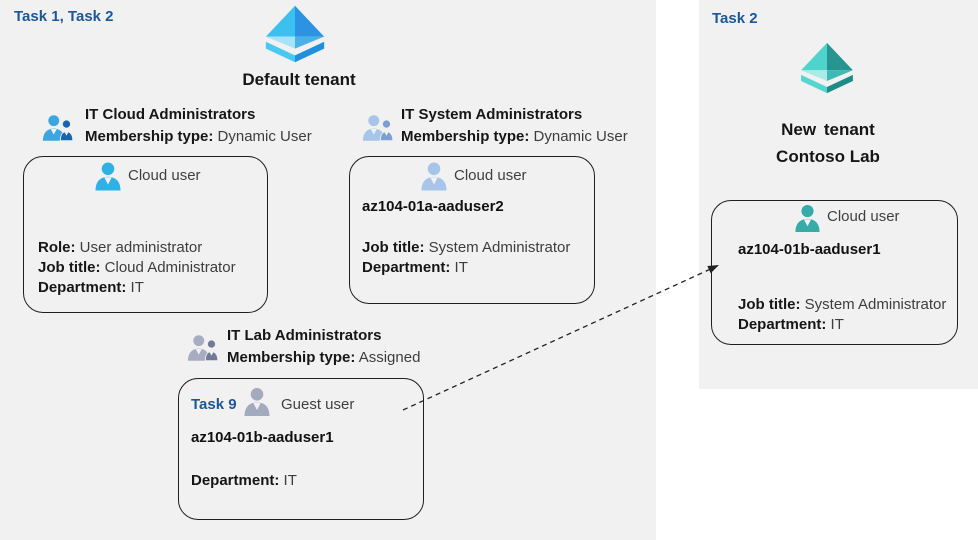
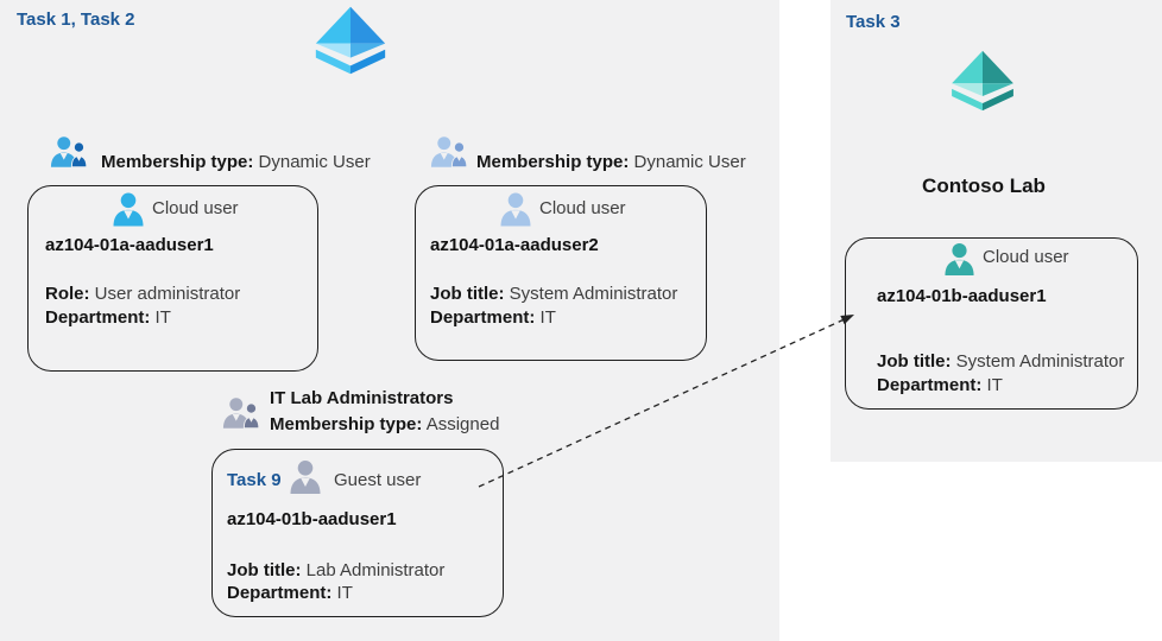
  Task 1, Task 2
- Default tenant
- IT Cloud Administrators
  Membership type: Dynamic User
  Cloud user
+ az104-01a-aaduser1
  Role: User administrator
- Job title: Cloud Administrator
  Department: IT
- IT System Administrators
  Membership type: Dynamic User
  Cloud user
  az104-01a-aaduser2
  Job title: System Administrator
  Department: IT
  IT Lab Administrators
  Membership type: Assigned
  Task 9
  Guest user
  az104-01b-aaduser1
+ Job title: Lab Administrator
  Department: IT
- Task 2
+ Task 3
- New tenant
  Contoso Lab
  Cloud user
  az104-01b-aaduser1
  Job title: System Administrator
  Department: IT
